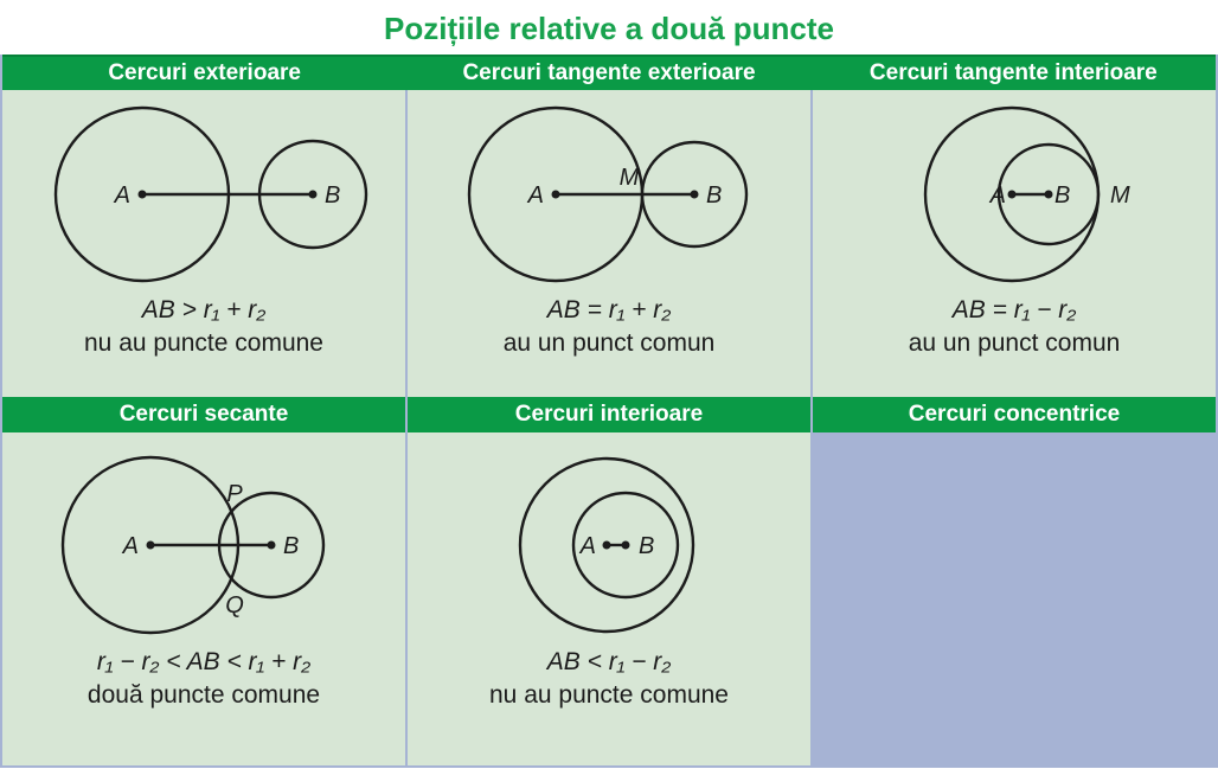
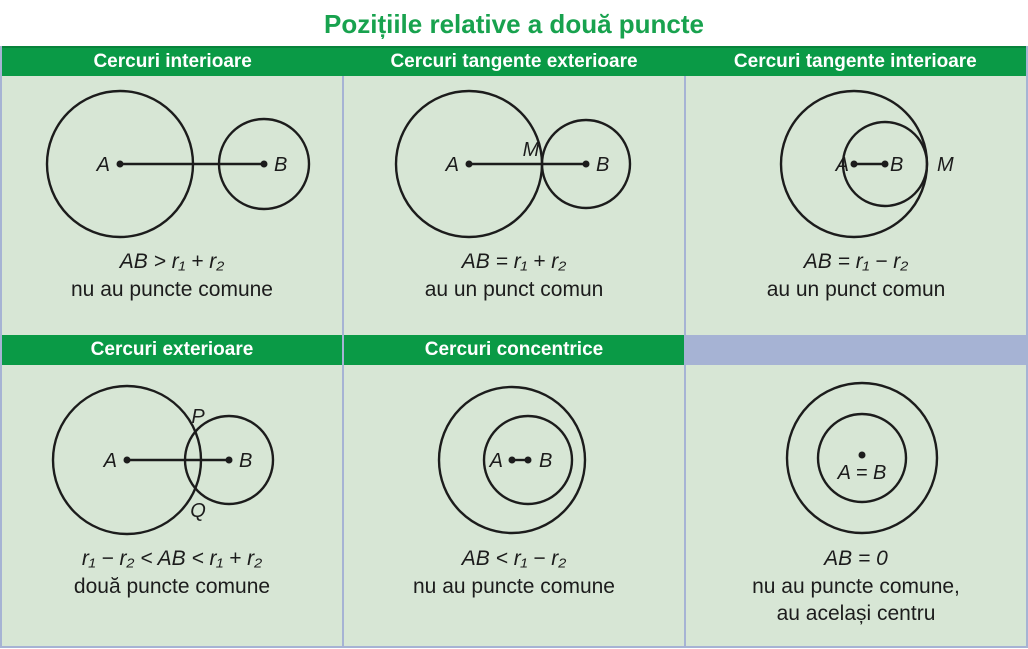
  Pozițiile relative a două puncte
- Cercuri exterioare
+ Cercuri interioare
  Cercuri tangente exterioare
  Cercuri tangente interioare
  A
  B
  AB > r₁ + r₂
  nu au puncte comune
  A
  B
  M
  AB = r₁ + r₂
  au un punct comun
  A
  B
  M
  AB = r₁ − r₂
  au un punct comun
- Cercuri secante
- Cercuri interioare
+ Cercuri exterioare
  Cercuri concentrice
  A
  B
  P
  Q
  r₁ − r₂ < AB < r₁ + r₂
  două puncte comune
  A
  B
  AB < r₁ − r₂
  nu au puncte comune
+ A = B
+ AB = 0
+ nu au puncte comune,
+ au același centru
